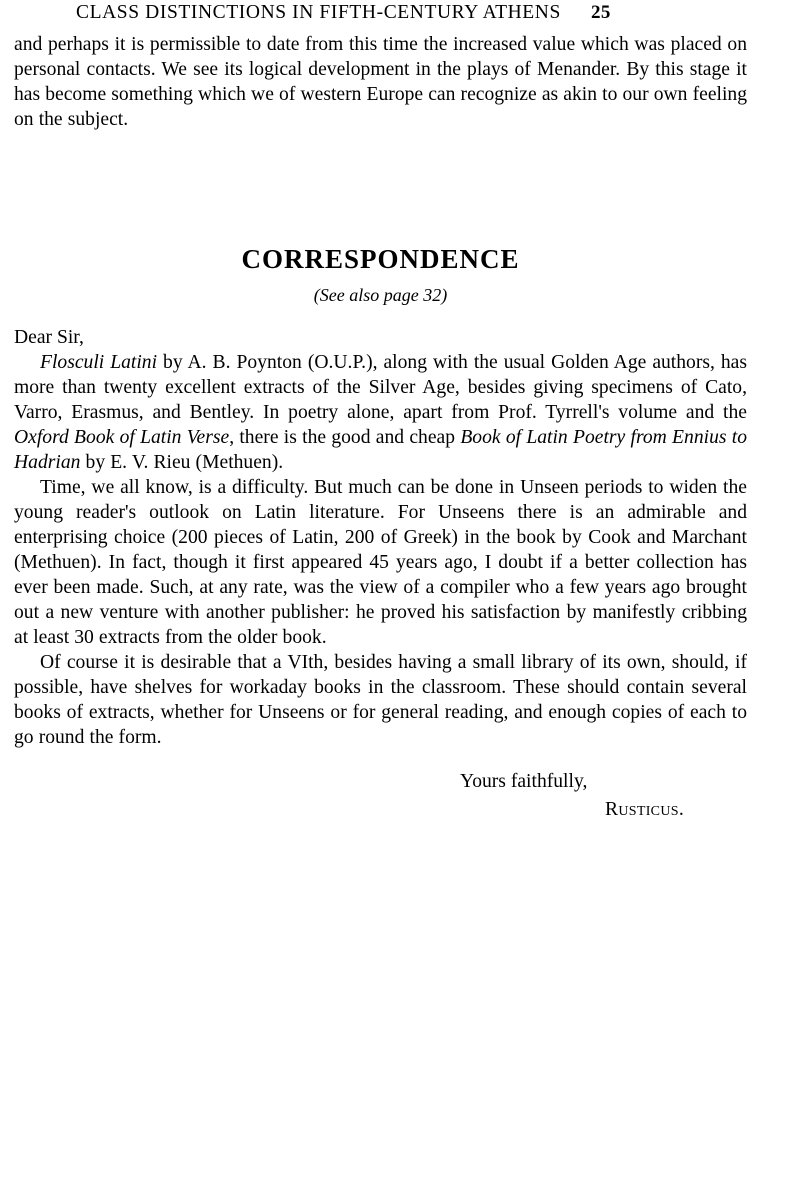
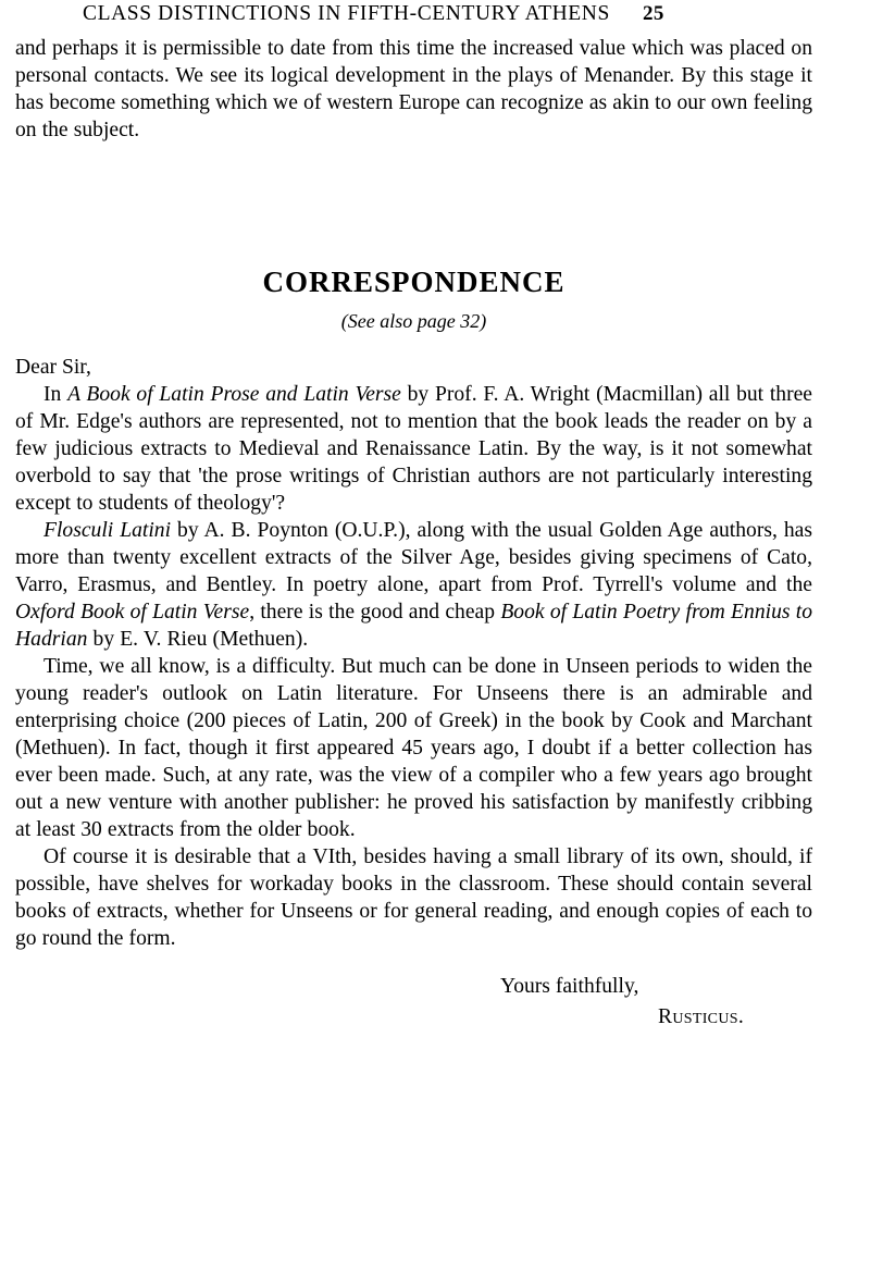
  CLASS DISTINCTIONS IN FIFTH-CENTURY ATHENS
  25
  and perhaps it is permissible to date from this time the increased value which was placed on personal contacts. We see its logical development in the plays of Menander. By this stage it has become something which we of western Europe can recognize as akin to our own feeling on the subject.
  CORRESPONDENCE
  (See also page 32)
  Dear Sir,
+ In A Book of Latin Prose and Latin Verse by Prof. F. A. Wright (Macmillan) all but three of Mr. Edge's authors are represented, not to mention that the book leads the reader on by a few judicious extracts to Medieval and Renaissance Latin. By the way, is it not somewhat overbold to say that 'the prose writings of Christian authors are not particularly interesting except to students of theology'?
  Flosculi Latini by A. B. Poynton (O.U.P.), along with the usual Golden Age authors, has more than twenty excellent extracts of the Silver Age, besides giving specimens of Cato, Varro, Erasmus, and Bentley. In poetry alone, apart from Prof. Tyrrell's volume and the Oxford Book of Latin Verse, there is the good and cheap Book of Latin Poetry from Ennius to Hadrian by E. V. Rieu (Methuen).
  Time, we all know, is a difficulty. But much can be done in Unseen periods to widen the young reader's outlook on Latin literature. For Unseens there is an admirable and enterprising choice (200 pieces of Latin, 200 of Greek) in the book by Cook and Marchant (Methuen). In fact, though it first appeared 45 years ago, I doubt if a better collection has ever been made. Such, at any rate, was the view of a compiler who a few years ago brought out a new venture with another publisher: he proved his satisfaction by manifestly cribbing at least 30 extracts from the older book.
  Of course it is desirable that a VIth, besides having a small library of its own, should, if possible, have shelves for workaday books in the classroom. These should contain several books of extracts, whether for Unseens or for general reading, and enough copies of each to go round the form.
  Yours faithfully,
  Rusticus.
